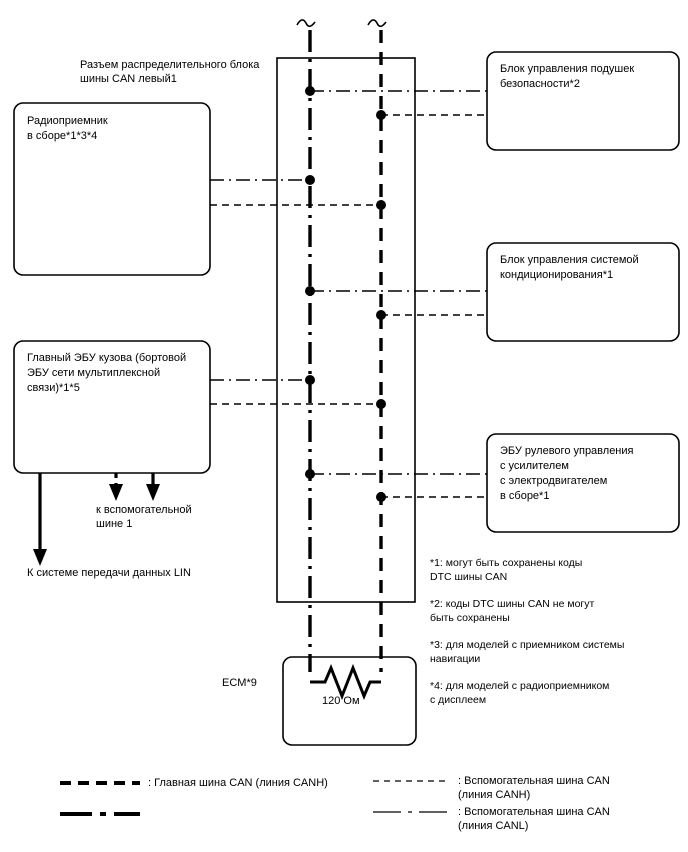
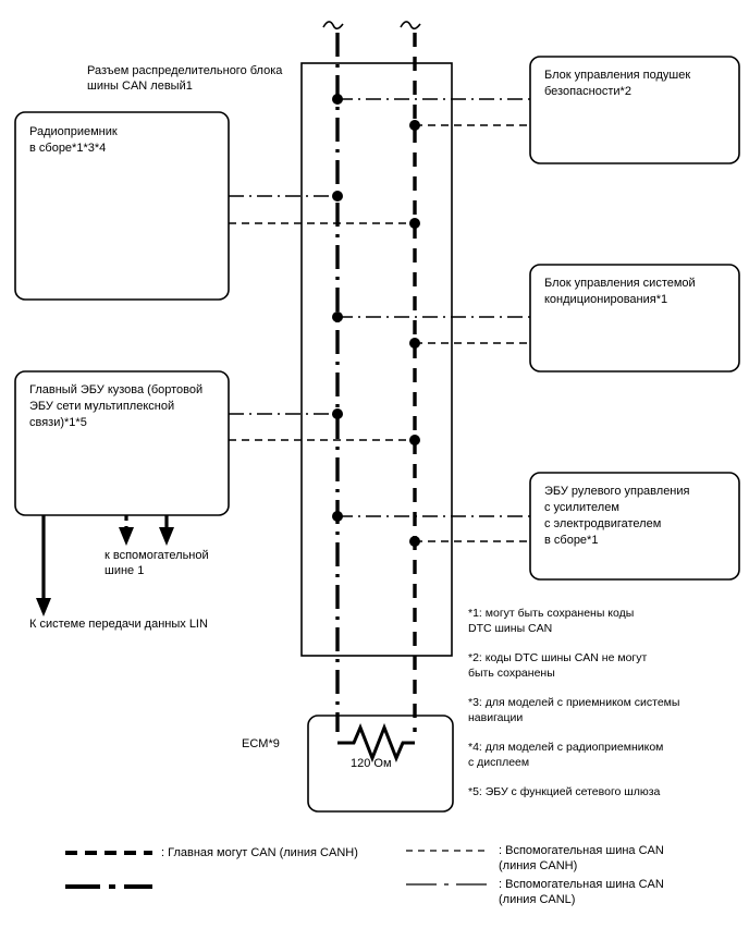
  Разъем распределительного блока
  шины CAN левый1
  Радиоприемник
  в сборе*1*3*4
  Главный ЭБУ кузова (бортовой
  ЭБУ сети мультиплексной
  связи)*1*5
  Блок управления подушек
  безопасности*2
  Блок управления системой
  кондиционирования*1
  ЭБУ рулевого управления
  с усилителем
  с электродвигателем
  в сборе*1
  ECM*9
  120 Ом
  к вспомогательной
  шине 1
  К системе передачи данных LIN
  *1: могут быть сохранены коды
  DTC шины CAN
  *2: коды DTC шины CAN не могут
  быть сохранены
  *3: для моделей с приемником системы
  навигации
  *4: для моделей с радиоприемником
  с дисплеем
+ *5: ЭБУ с функцией сетевого шлюза
- : Главная шина CAN (линия CANH)
+ : Главная могут CAN (линия CANH)
  : Вспомогательная шина CAN
  (линия CANH)
  : Вспомогательная шина CAN
  (линия CANL)
